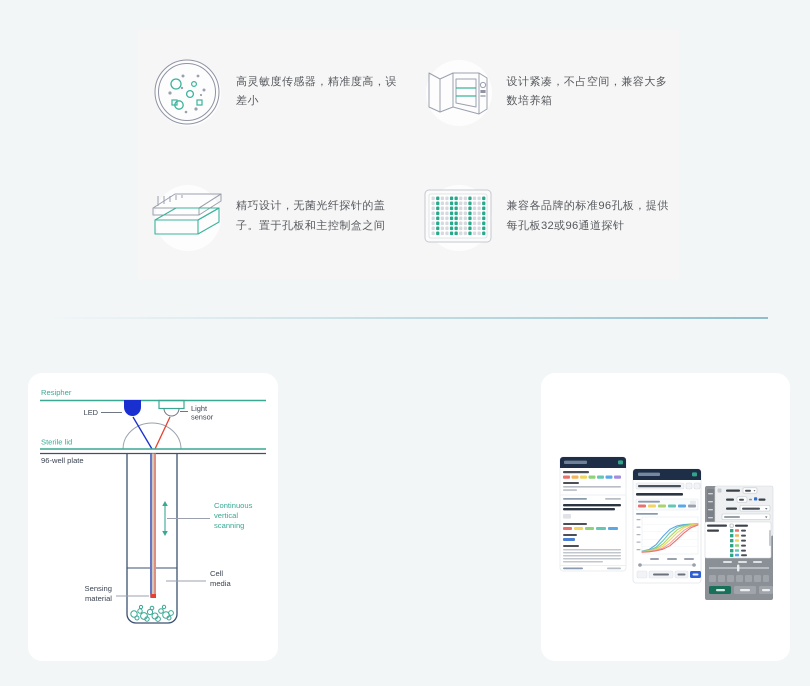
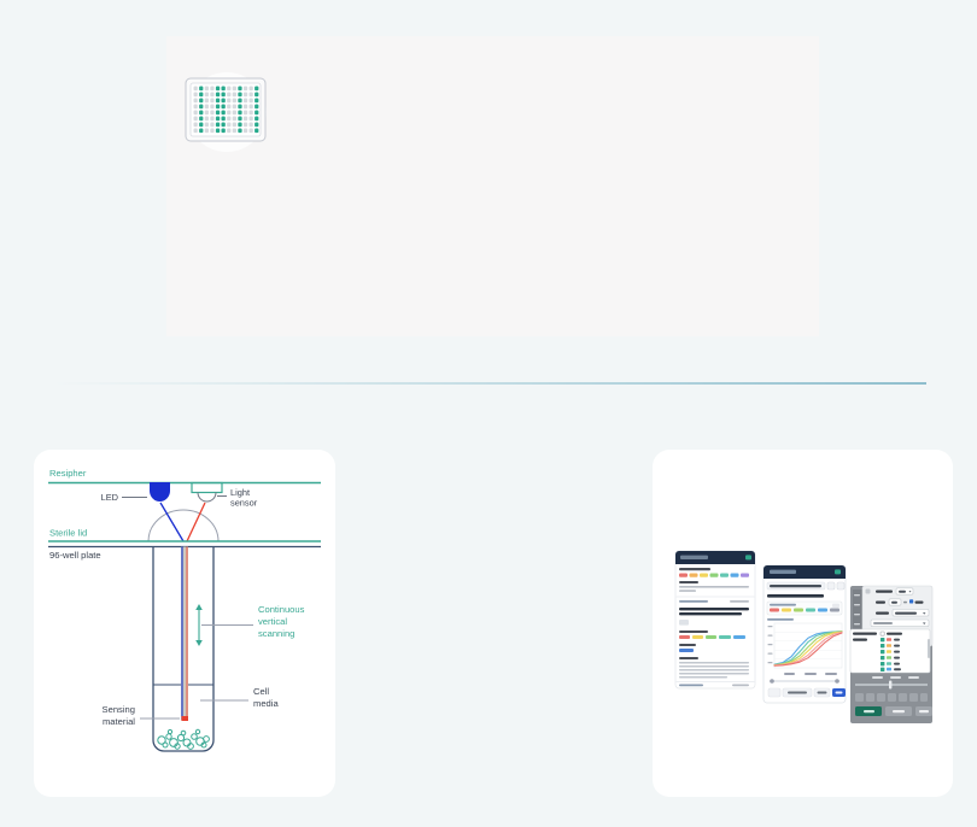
- 高灵敏度传感器，精准度高，误差小
- 设计紧凑，不占空间，兼容大多数培养箱
- 精巧设计，无菌光纤探针的盖子。置于孔板和主控制盒之间
- 兼容各品牌的标准96孔板，提供每孔板32或96通道探针
  Resipher
  LED
  Light
  sensor
  Sterile lid
  96-well plate
  Continuous
  vertical
  scanning
  Cell
  media
  Sensing
  material
